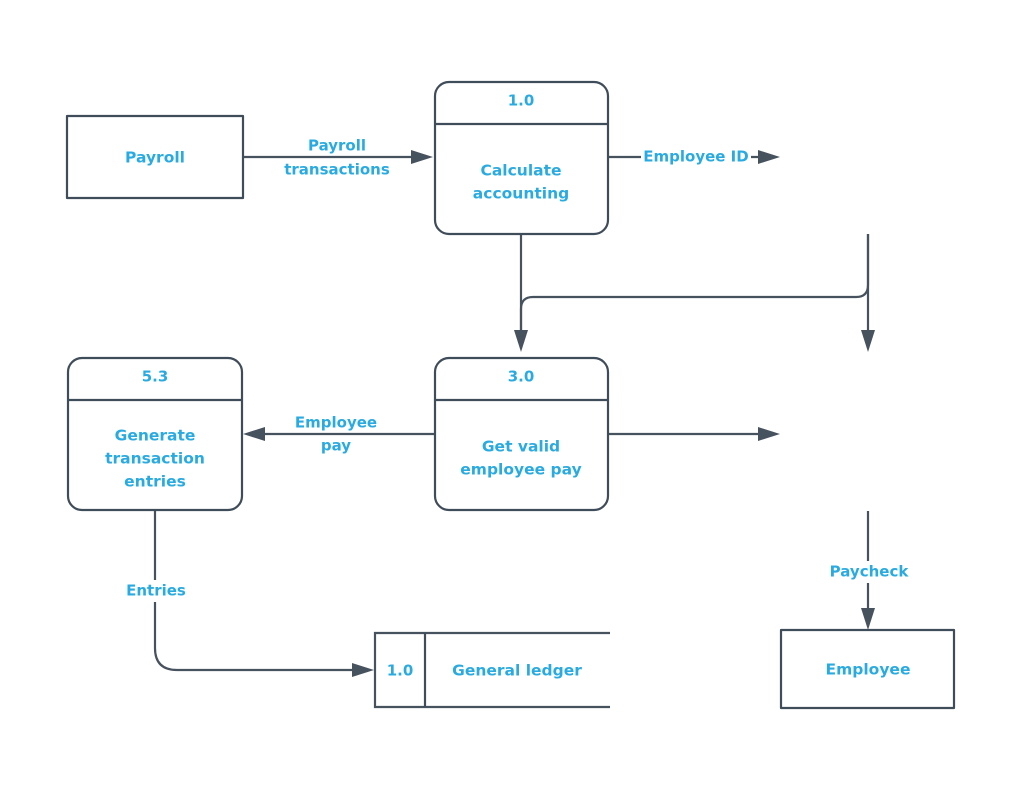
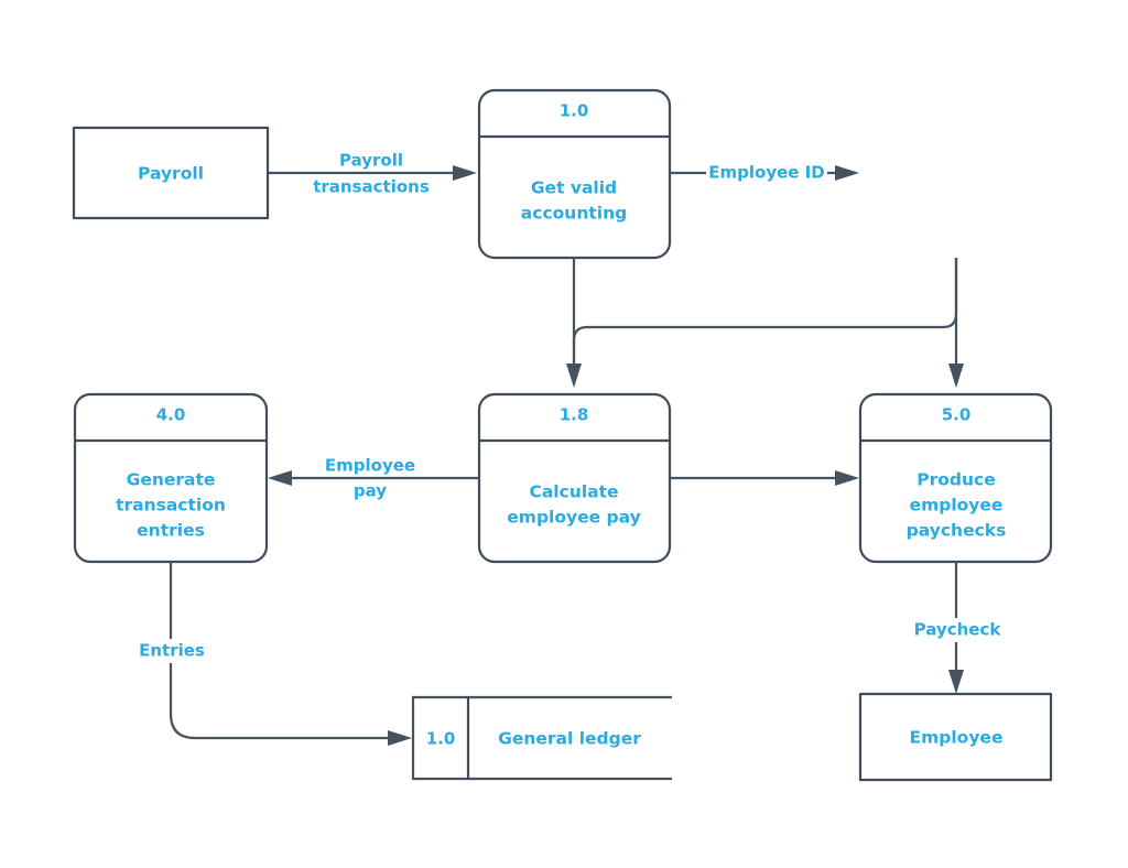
  Payroll
  1.0
- Calculate
+ Get valid
  accounting
- 3.0
+ 1.8
- Get valid
+ Calculate
  employee pay
- 5.3
+ 4.0
  Generate
  transaction
  entries
+ 5.0
+ Produce
+ employee
+ paychecks
  1.0
  General ledger
  Employee
  Payroll
  transactions
  Employee ID
  Employee
  pay
  Entries
  Paycheck
